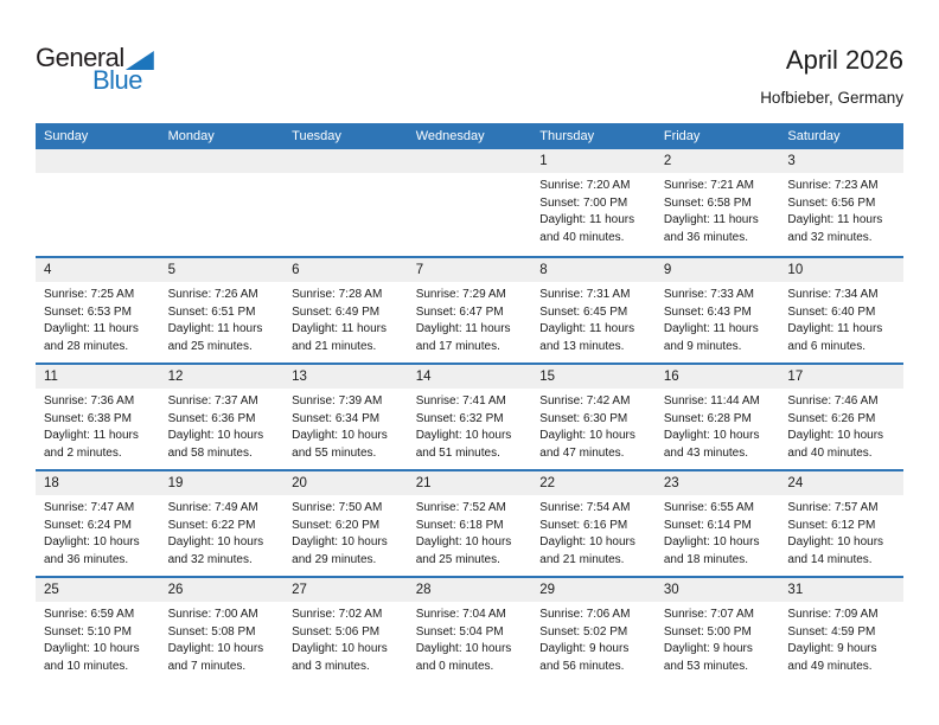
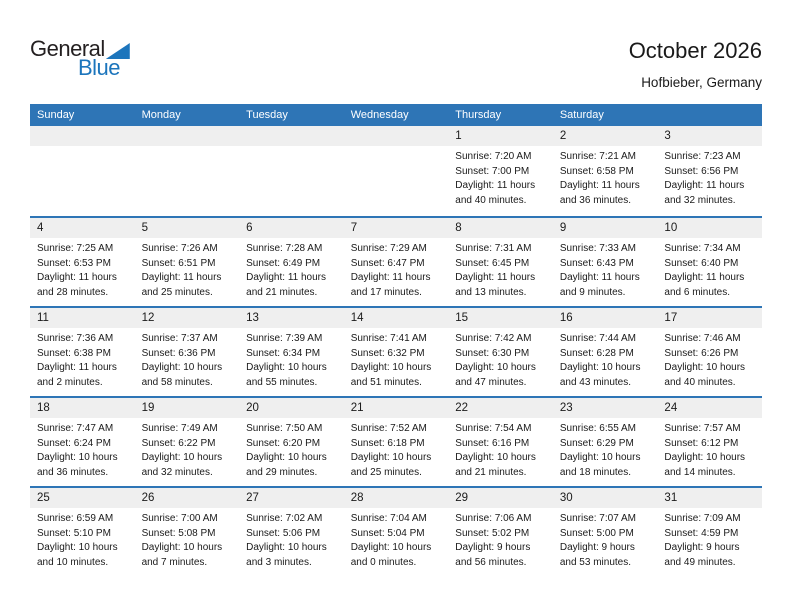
  General
  Blue
- April 2026
+ October 2026
  Hofbieber, Germany
  Sunday
  Monday
  Tuesday
  Wednesday
  Thursday
- Friday
  Saturday
  1
  Sunrise: 7:20 AM
  Sunset: 7:00 PM
  Daylight: 11 hours
  and 40 minutes.
  2
  Sunrise: 7:21 AM
  Sunset: 6:58 PM
  Daylight: 11 hours
  and 36 minutes.
  3
  Sunrise: 7:23 AM
  Sunset: 6:56 PM
  Daylight: 11 hours
  and 32 minutes.
  4
  Sunrise: 7:25 AM
  Sunset: 6:53 PM
  Daylight: 11 hours
  and 28 minutes.
  5
  Sunrise: 7:26 AM
  Sunset: 6:51 PM
  Daylight: 11 hours
  and 25 minutes.
  6
  Sunrise: 7:28 AM
  Sunset: 6:49 PM
  Daylight: 11 hours
  and 21 minutes.
  7
  Sunrise: 7:29 AM
  Sunset: 6:47 PM
  Daylight: 11 hours
  and 17 minutes.
  8
  Sunrise: 7:31 AM
  Sunset: 6:45 PM
  Daylight: 11 hours
  and 13 minutes.
  9
  Sunrise: 7:33 AM
  Sunset: 6:43 PM
  Daylight: 11 hours
  and 9 minutes.
  10
  Sunrise: 7:34 AM
  Sunset: 6:40 PM
  Daylight: 11 hours
  and 6 minutes.
  11
  Sunrise: 7:36 AM
  Sunset: 6:38 PM
  Daylight: 11 hours
  and 2 minutes.
  12
  Sunrise: 7:37 AM
  Sunset: 6:36 PM
  Daylight: 10 hours
  and 58 minutes.
  13
  Sunrise: 7:39 AM
  Sunset: 6:34 PM
  Daylight: 10 hours
  and 55 minutes.
  14
  Sunrise: 7:41 AM
  Sunset: 6:32 PM
  Daylight: 10 hours
  and 51 minutes.
  15
  Sunrise: 7:42 AM
  Sunset: 6:30 PM
  Daylight: 10 hours
  and 47 minutes.
  16
- Sunrise: 11:44 AM
+ Sunrise: 7:44 AM
  Sunset: 6:28 PM
  Daylight: 10 hours
  and 43 minutes.
  17
  Sunrise: 7:46 AM
  Sunset: 6:26 PM
  Daylight: 10 hours
  and 40 minutes.
  18
  Sunrise: 7:47 AM
  Sunset: 6:24 PM
  Daylight: 10 hours
  and 36 minutes.
  19
  Sunrise: 7:49 AM
  Sunset: 6:22 PM
  Daylight: 10 hours
  and 32 minutes.
  20
  Sunrise: 7:50 AM
  Sunset: 6:20 PM
  Daylight: 10 hours
  and 29 minutes.
  21
  Sunrise: 7:52 AM
  Sunset: 6:18 PM
  Daylight: 10 hours
  and 25 minutes.
  22
  Sunrise: 7:54 AM
  Sunset: 6:16 PM
  Daylight: 10 hours
  and 21 minutes.
  23
  Sunrise: 6:55 AM
- Sunset: 6:14 PM
+ Sunset: 6:29 PM
  Daylight: 10 hours
  and 18 minutes.
  24
  Sunrise: 7:57 AM
  Sunset: 6:12 PM
  Daylight: 10 hours
  and 14 minutes.
  25
  Sunrise: 6:59 AM
  Sunset: 5:10 PM
  Daylight: 10 hours
  and 10 minutes.
  26
  Sunrise: 7:00 AM
  Sunset: 5:08 PM
  Daylight: 10 hours
  and 7 minutes.
  27
  Sunrise: 7:02 AM
  Sunset: 5:06 PM
  Daylight: 10 hours
  and 3 minutes.
  28
  Sunrise: 7:04 AM
  Sunset: 5:04 PM
  Daylight: 10 hours
  and 0 minutes.
  29
  Sunrise: 7:06 AM
  Sunset: 5:02 PM
  Daylight: 9 hours
  and 56 minutes.
  30
  Sunrise: 7:07 AM
  Sunset: 5:00 PM
  Daylight: 9 hours
  and 53 minutes.
  31
  Sunrise: 7:09 AM
  Sunset: 4:59 PM
  Daylight: 9 hours
  and 49 minutes.
